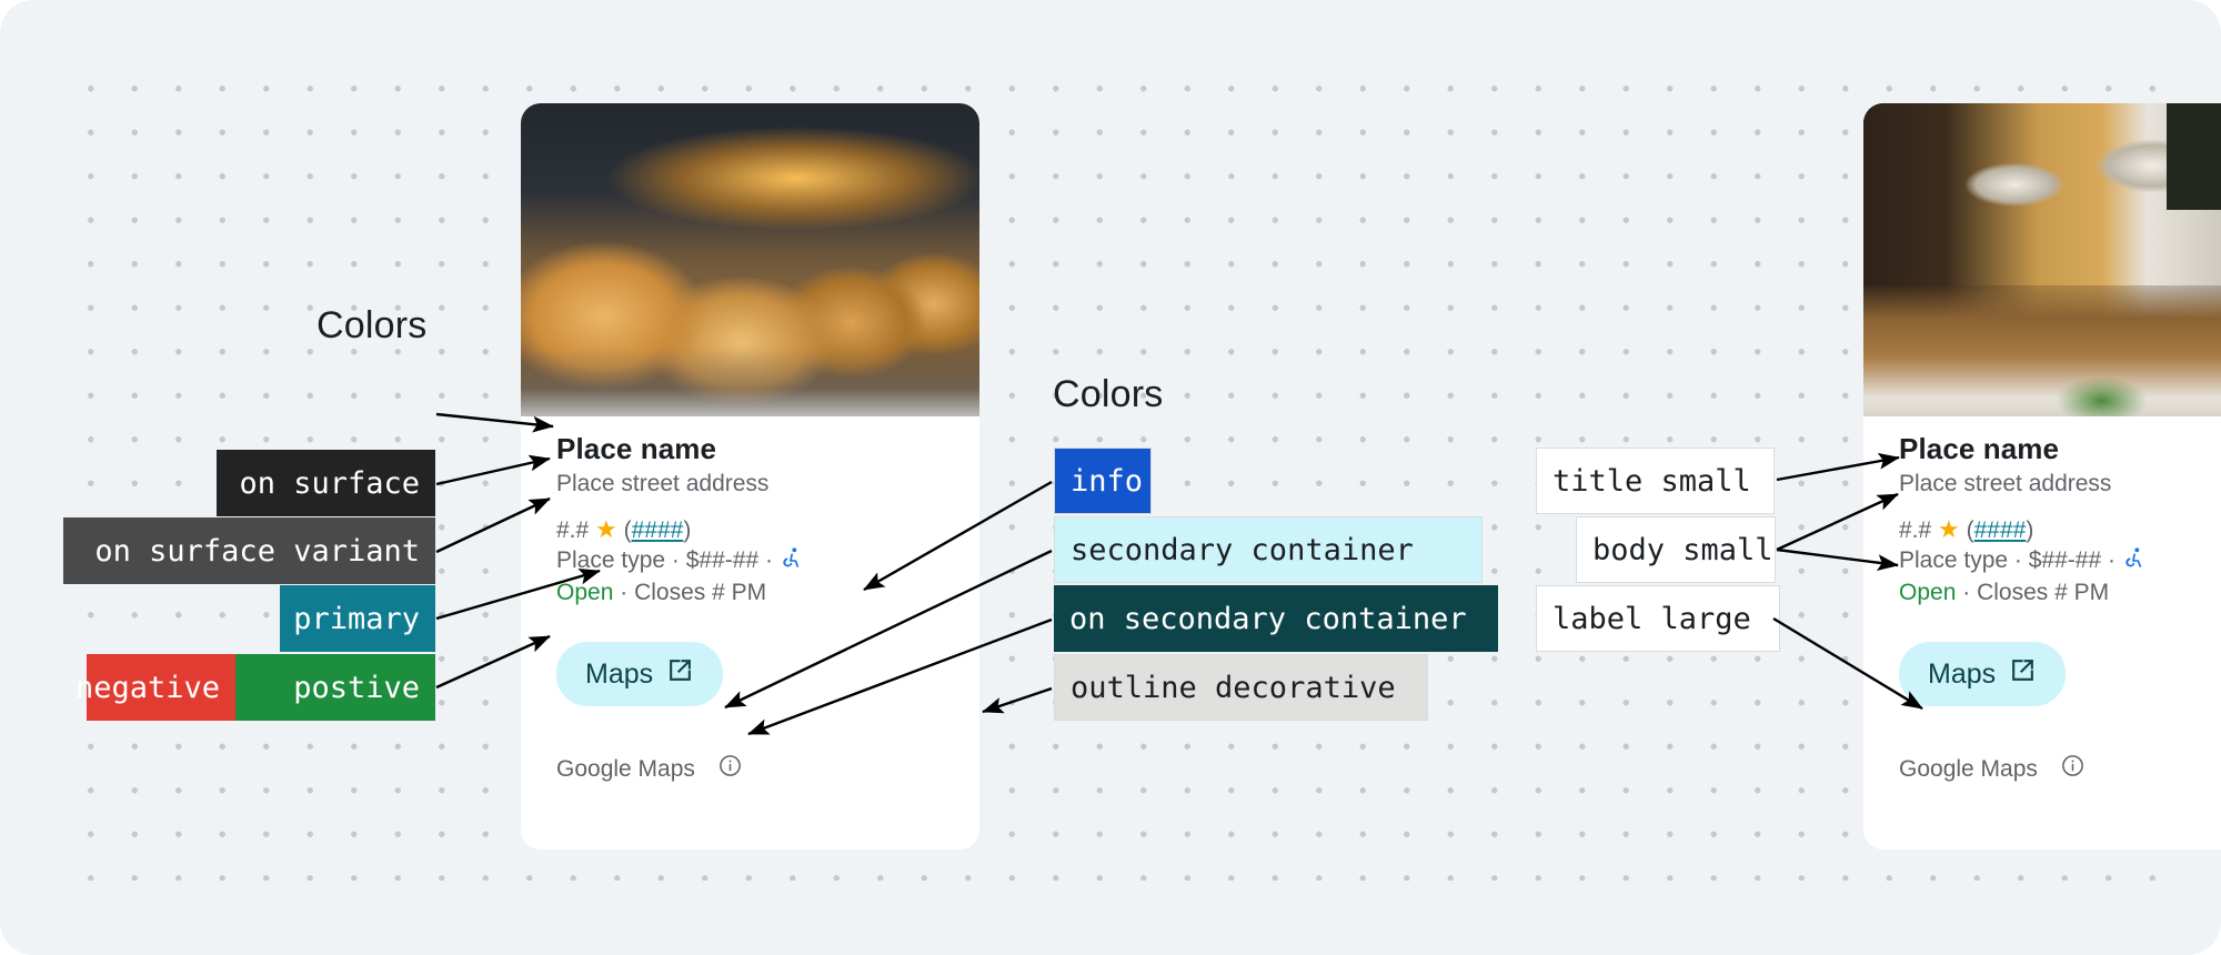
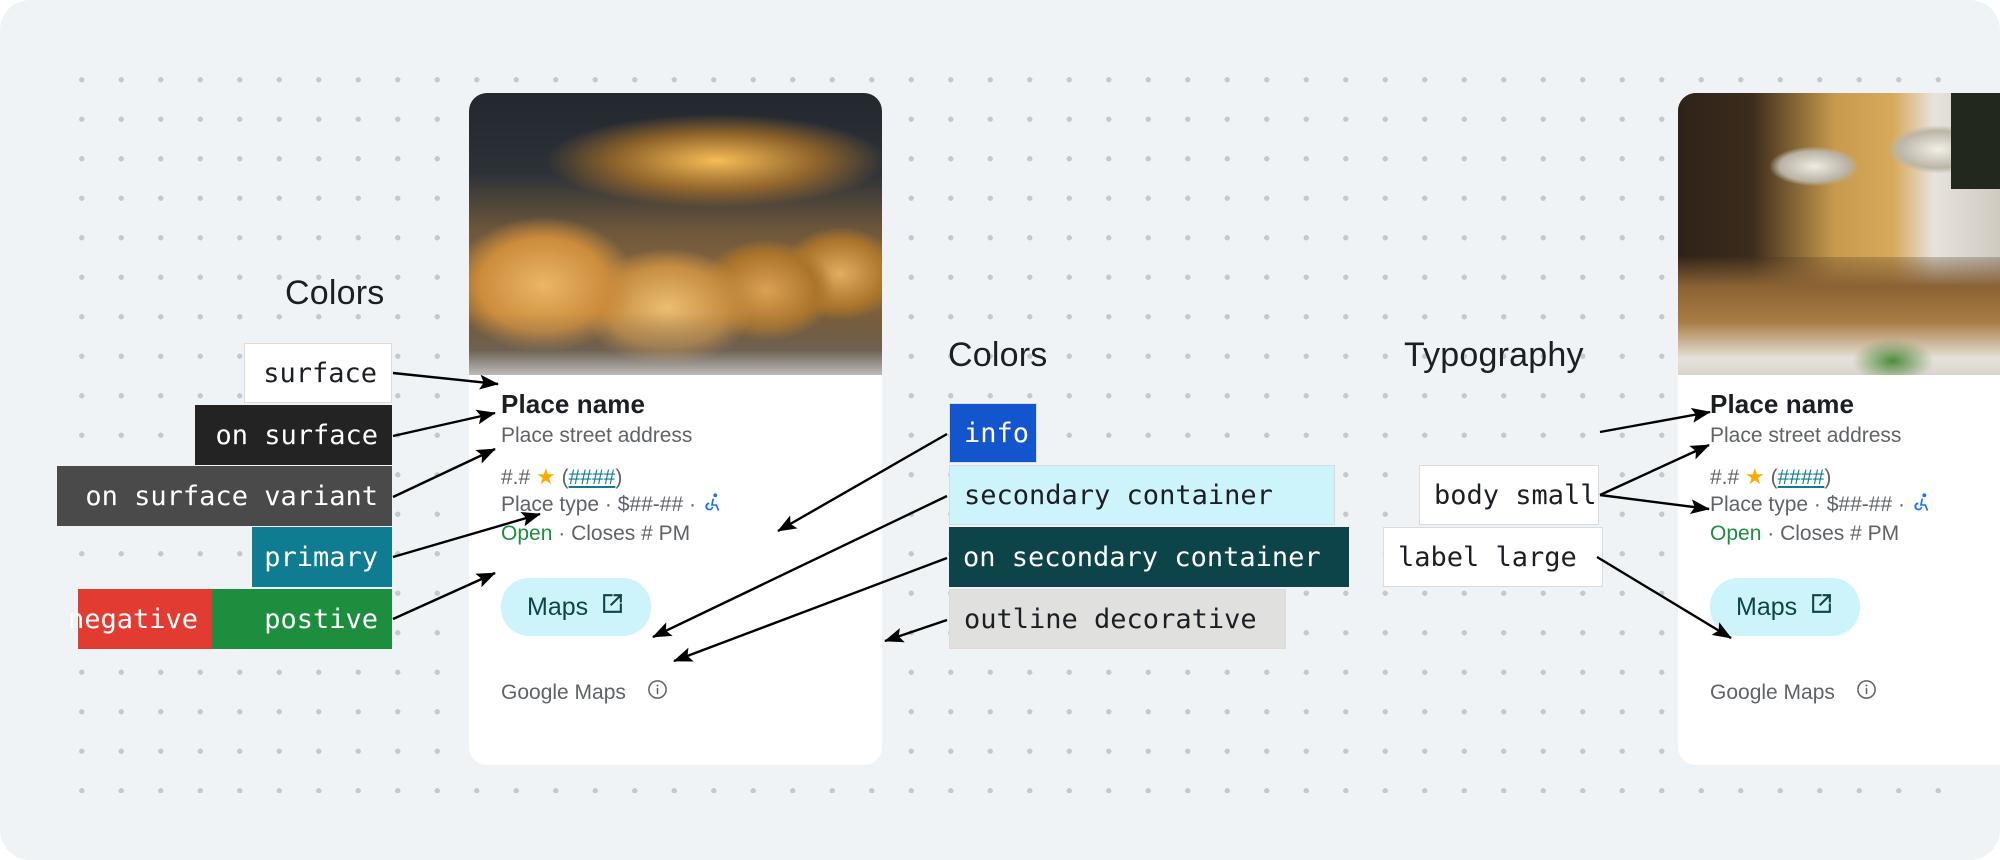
  Colors
  Colors
+ Typography
+ surface
  on surface
  on surface variant
  primary
  negative
  postive
  info
  secondary container
  on secondary container
  outline decorative
- title small
  body small
  label large
  Place name
  Place street address
  #.# ★ (####)
  Place type · $##-## ·
  Open · Closes # PM
  Maps
  Google Maps
  Place name
  Place street address
  #.# ★ (####)
  Place type · $##-## ·
  Open · Closes # PM
  Maps
  Google Maps
